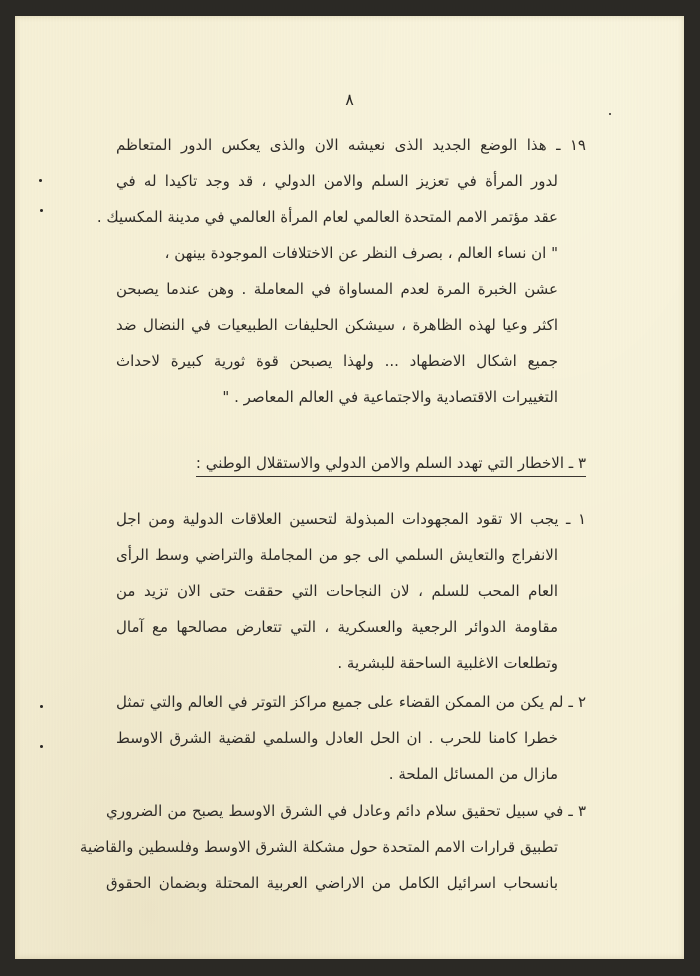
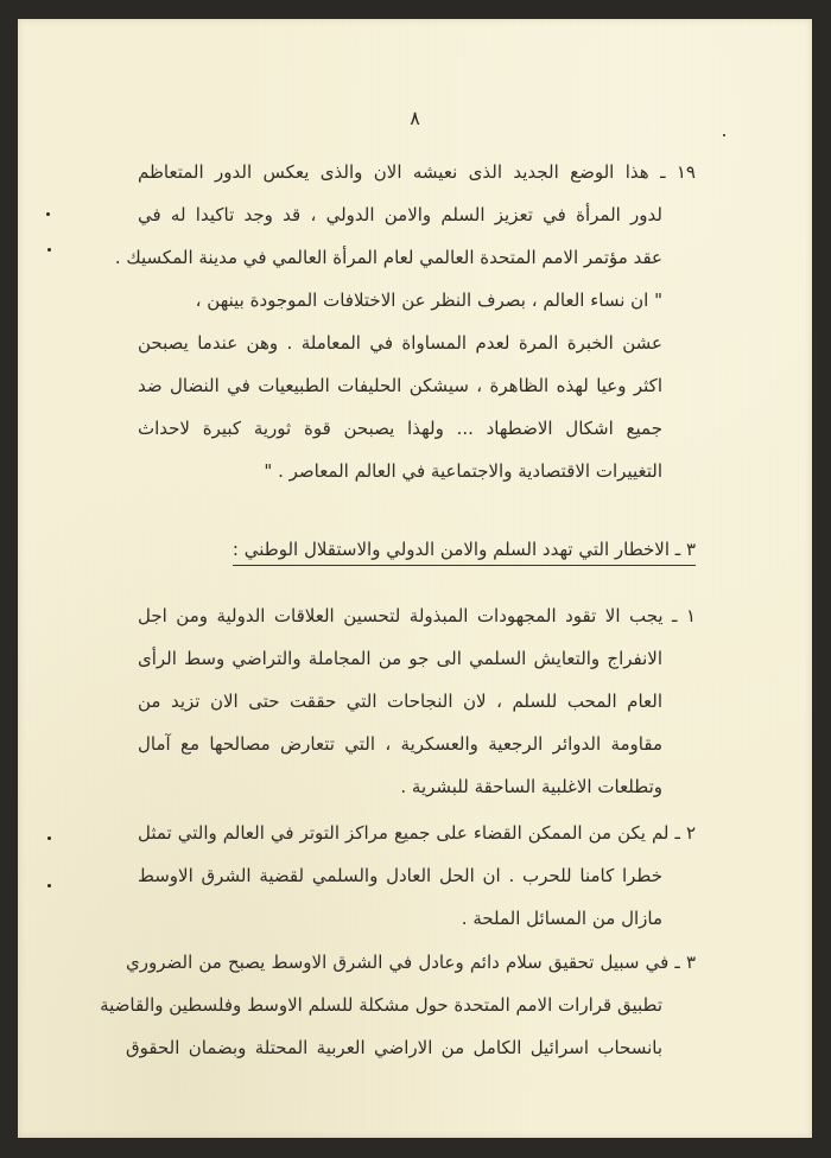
  ٨
  ١٩ ـ هذا الوضع الجديد الذى نعيشه الان والذى يعكس الدور المتعاظم
  لدور المرأة في تعزيز السلم والامن الدولي ، قد وجد تاكيدا له في
  عقد مؤتمر الامم المتحدة العالمي لعام المرأة العالمي في مدينة المكسيك .
  " ان نساء العالم ، بصرف النظر عن الاختلافات الموجودة بينهن ،
  عشن الخبرة المرة لعدم المساواة في المعاملة . وهن عندما يصبحن
  اكثر وعيا لهذه الظاهرة ، سيشكن الحليفات الطبيعيات في النضال ضد
  جميع اشكال الاضطهاد ... ولهذا يصبحن قوة ثورية كبيرة لاحداث
  التغييرات الاقتصادية والاجتماعية في العالم المعاصر . "
  ٣ ـ الاخطار التي تهدد السلم والامن الدولي والاستقلال الوطني :
  ١ ـ يجب الا تقود المجهودات المبذولة لتحسين العلاقات الدولية ومن اجل
  الانفراج والتعايش السلمي الى جو من المجاملة والتراضي وسط الرأى
  العام المحب للسلم ، لان النجاحات التي حققت حتى الان تزيد من
  مقاومة الدوائر الرجعية والعسكرية ، التي تتعارض مصالحها مع آمال
  وتطلعات الاغلبية الساحقة للبشرية .
  ٢ ـ لم يكن من الممكن القضاء على جميع مراكز التوتر في العالم والتي تمثل
  خطرا كامنا للحرب . ان الحل العادل والسلمي لقضية الشرق الاوسط
  مازال من المسائل الملحة .
  ٣ ـ في سبيل تحقيق سلام دائم وعادل في الشرق الاوسط يصبح من الضروري
- تطبيق قرارات الامم المتحدة حول مشكلة الشرق الاوسط وفلسطين والقاضية
+ تطبيق قرارات الامم المتحدة حول مشكلة للسلم الاوسط وفلسطين والقاضية
  بانسحاب اسرائيل الكامل من الاراضي العربية المحتلة وبضمان الحقوق
